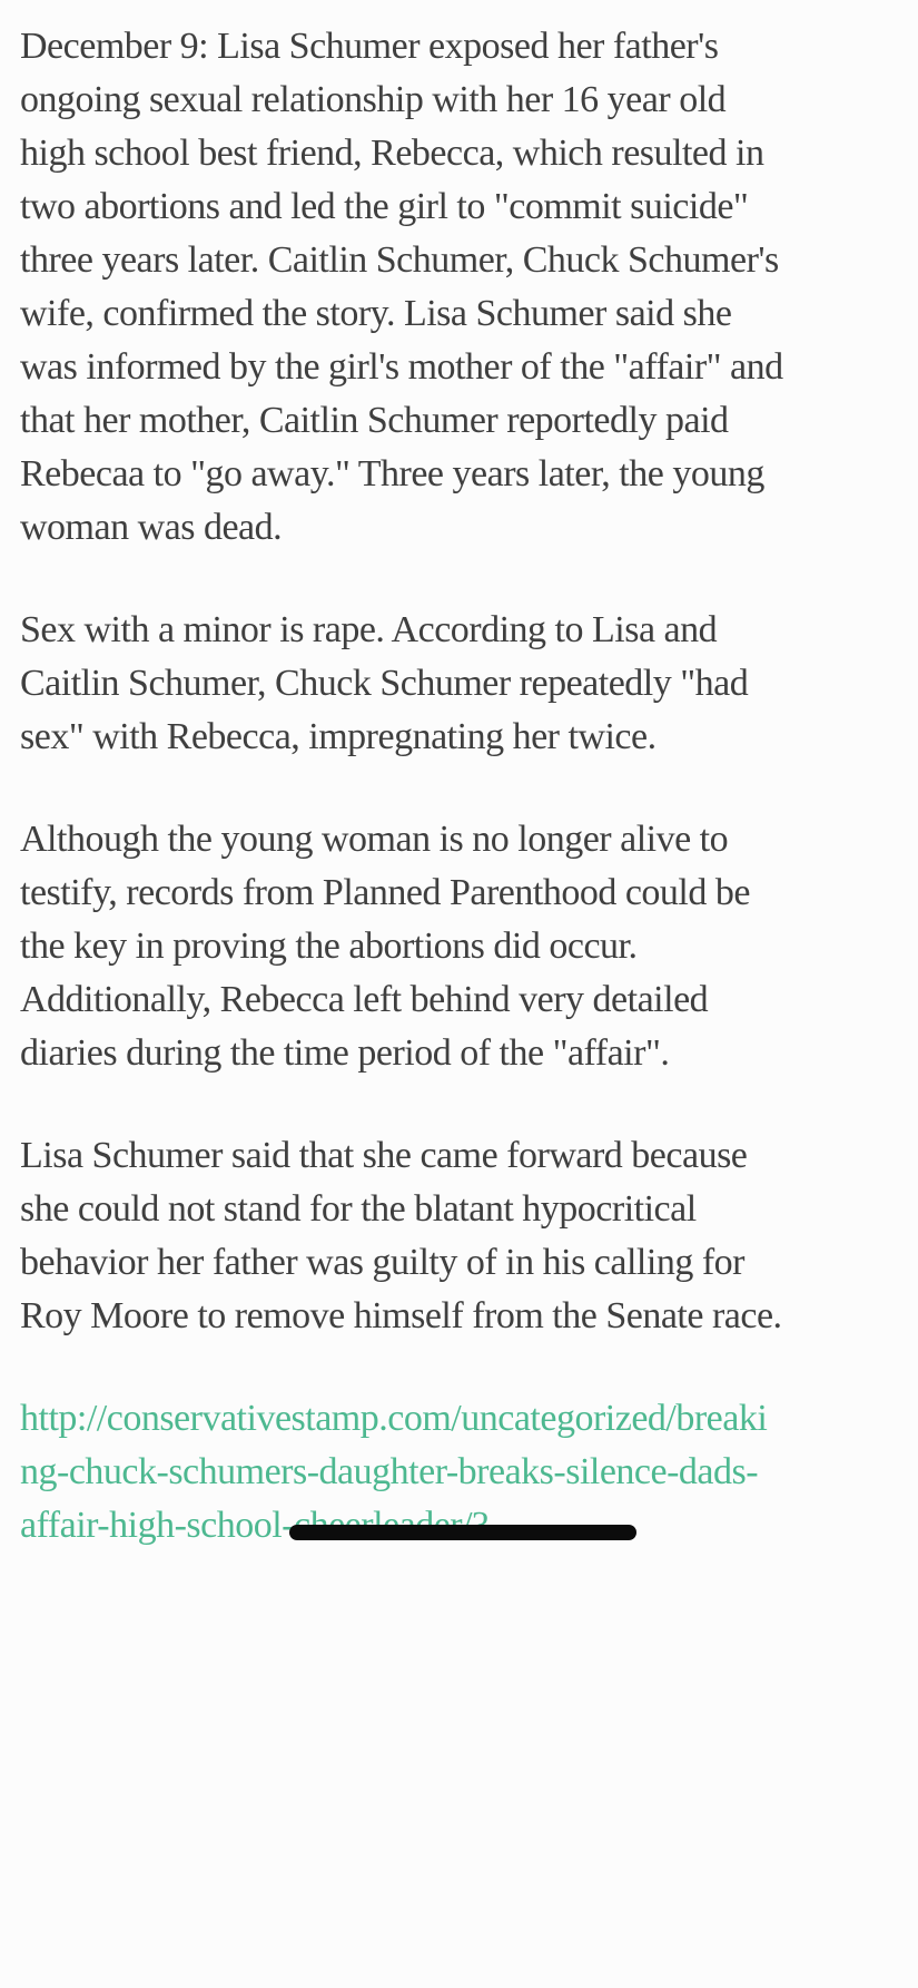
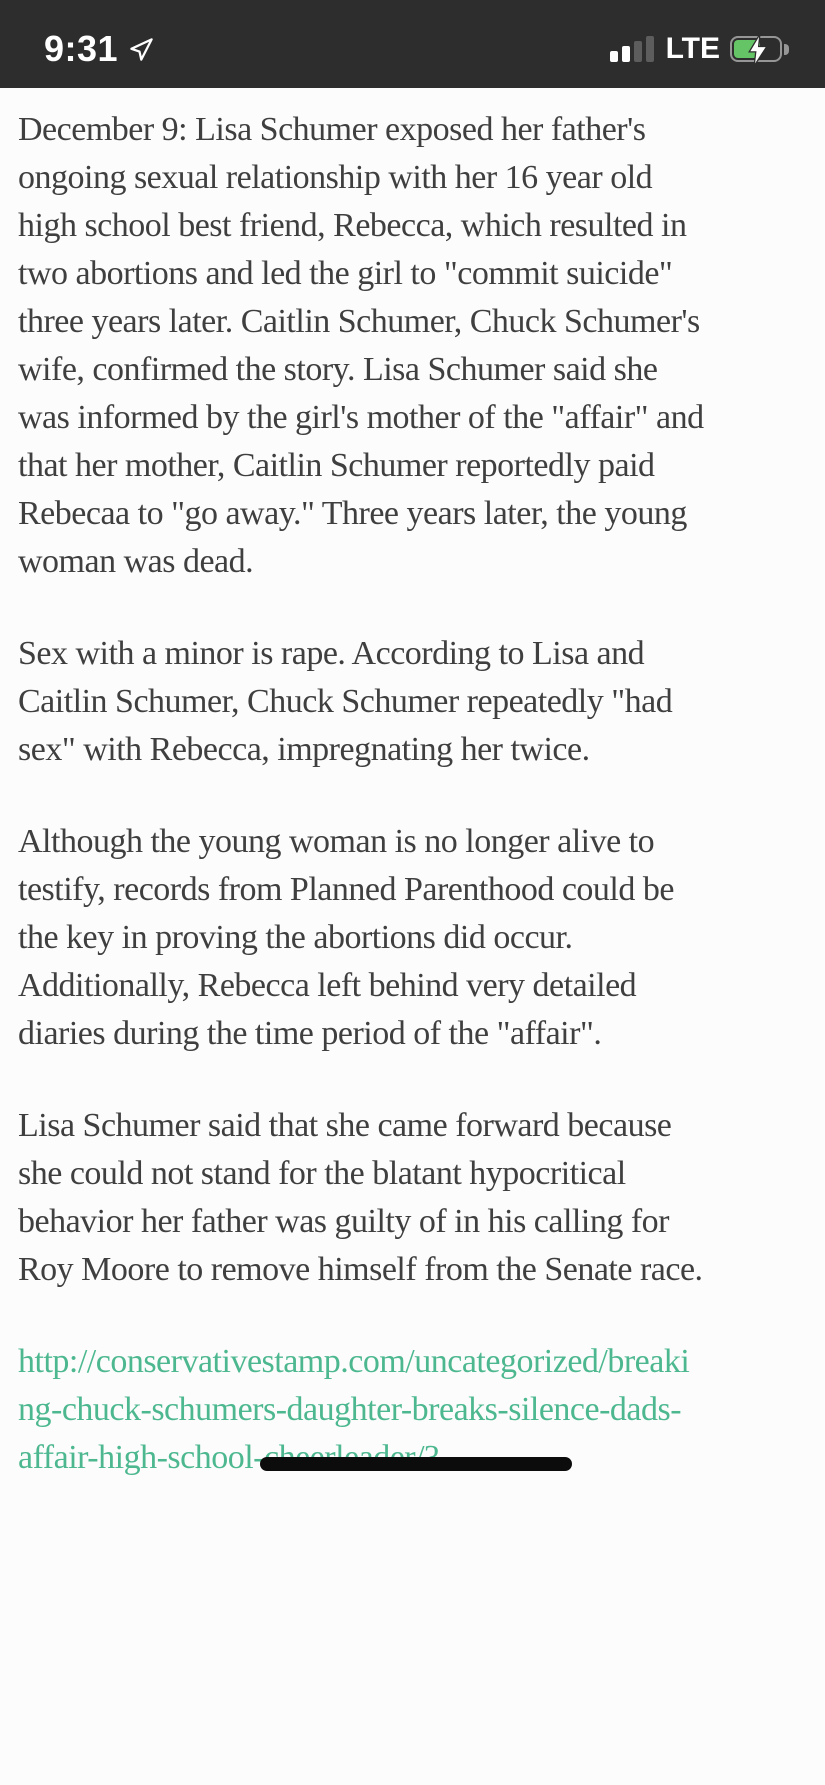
+ 9:31
+ LTE
  December 9: Lisa Schumer exposed her father's
  ongoing sexual relationship with her 16 year old
  high school best friend, Rebecca, which resulted in
  two abortions and led the girl to "commit suicide"
  three years later. Caitlin Schumer, Chuck Schumer's
  wife, confirmed the story. Lisa Schumer said she
  was informed by the girl's mother of the "affair" and
  that her mother, Caitlin Schumer reportedly paid
  Rebecaa to "go away." Three years later, the young
  woman was dead.
  Sex with a minor is rape. According to Lisa and
  Caitlin Schumer, Chuck Schumer repeatedly "had
  sex" with Rebecca, impregnating her twice.
  Although the young woman is no longer alive to
  testify, records from Planned Parenthood could be
  the key in proving the abortions did occur.
  Additionally, Rebecca left behind very detailed
  diaries during the time period of the "affair".
  Lisa Schumer said that she came forward because
  she could not stand for the blatant hypocritical
  behavior her father was guilty of in his calling for
  Roy Moore to remove himself from the Senate race.
  http://conservativestamp.com/uncategorized/breaki
  ng-chuck-schumers-daughter-breaks-silence-dads-
